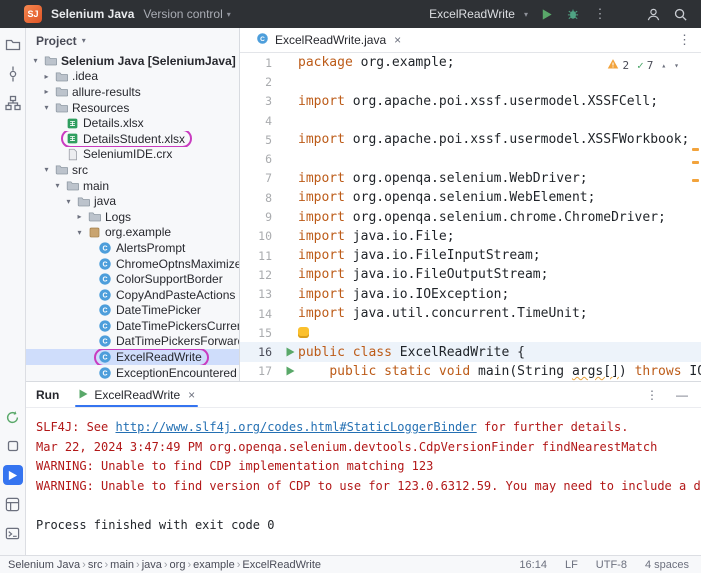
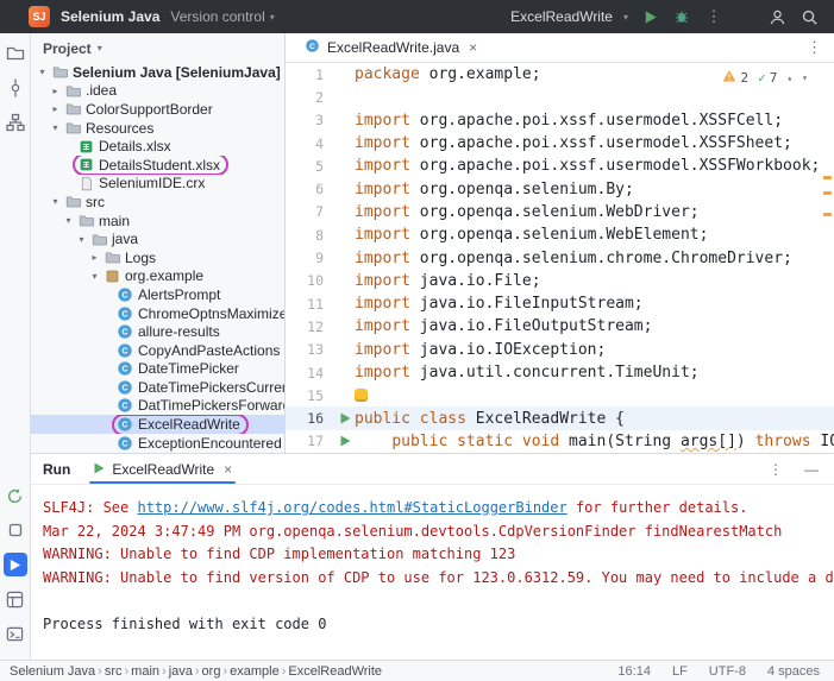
  SJ
  Selenium Java
  Version control
  ▾
  ExcelReadWrite
  ▾
  ⋮
  Project
  ▾
  ▾
  Selenium Java [SeleniumJava]
  ▸
  .idea
  ▸
- allure-results
+ ColorSupportBorder
  ▾
  Resources
  Details.xlsx
  DetailsStudent.xlsx
  SeleniumIDE.crx
  ▾
  src
  ▾
  main
  ▾
  java
  ▸
  Logs
  ▾
  org.example
  AlertsPrompt
  ChromeOptnsMaximize
- ColorSupportBorder
+ allure-results
  CopyAndPasteActions
  DateTimePicker
  DateTimePickersCurre
  DatTimePickersForwar
  ExcelReadWrite
  ExceptionEncountered
  ExcelReadWrite.java
  ×
  ⋮
  1
  package org.example;
  2
  3
  import org.apache.poi.xssf.usermodel.XSSFCell;
  4
+ import org.apache.poi.xssf.usermodel.XSSFSheet;
  5
  import org.apache.poi.xssf.usermodel.XSSFWorkbook;
  6
+ import org.openqa.selenium.By;
  7
  import org.openqa.selenium.WebDriver;
  8
  import org.openqa.selenium.WebElement;
  9
  import org.openqa.selenium.chrome.ChromeDriver;
  10
  import java.io.File;
  11
  import java.io.FileInputStream;
  12
  import java.io.FileOutputStream;
  13
  import java.io.IOException;
  14
  import java.util.concurrent.TimeUnit;
  15
  16
  public class ExcelReadWrite {
  17
  public static void main(String args[]) throws I
  2
  ✓
  7
  ▴
  ▾
  Run
  ExcelReadWrite
  ×
  ⋮
  —
  SLF4J: See http://www.slf4j.org/codes.html#StaticLoggerBinder for further details.
  Mar 22, 2024 3:47:49 PM org.openqa.selenium.devtools.CdpVersionFinder findNearestMatch
  WARNING: Unable to find CDP implementation matching 123
  WARNING: Unable to find version of CDP to use for 123.0.6312.59. You may need to include a d
  Process finished with exit code 0
  Selenium Java
  ›
  src
  ›
  main
  ›
  java
  ›
  org
  ›
  example
  ›
  ExcelReadWrite
  16:14
  LF
  UTF-8
  4 spaces
